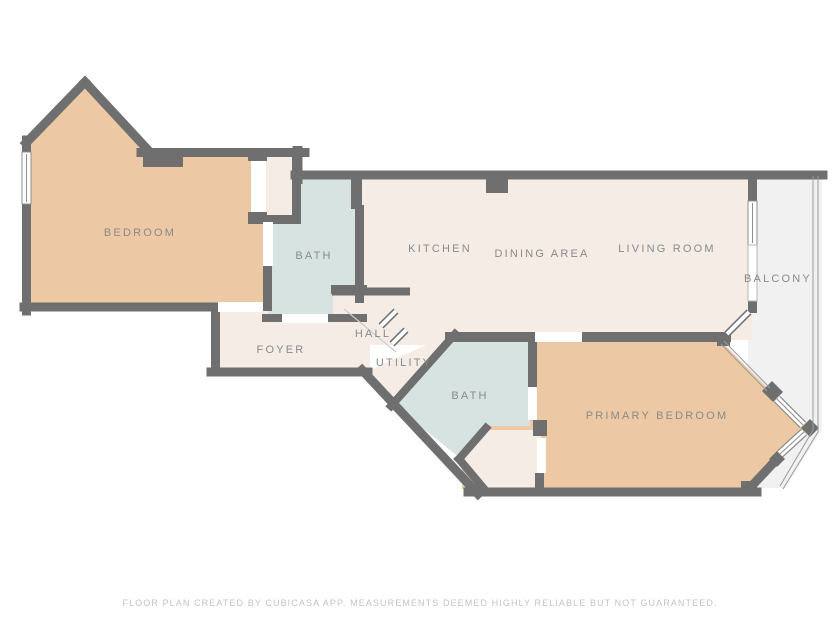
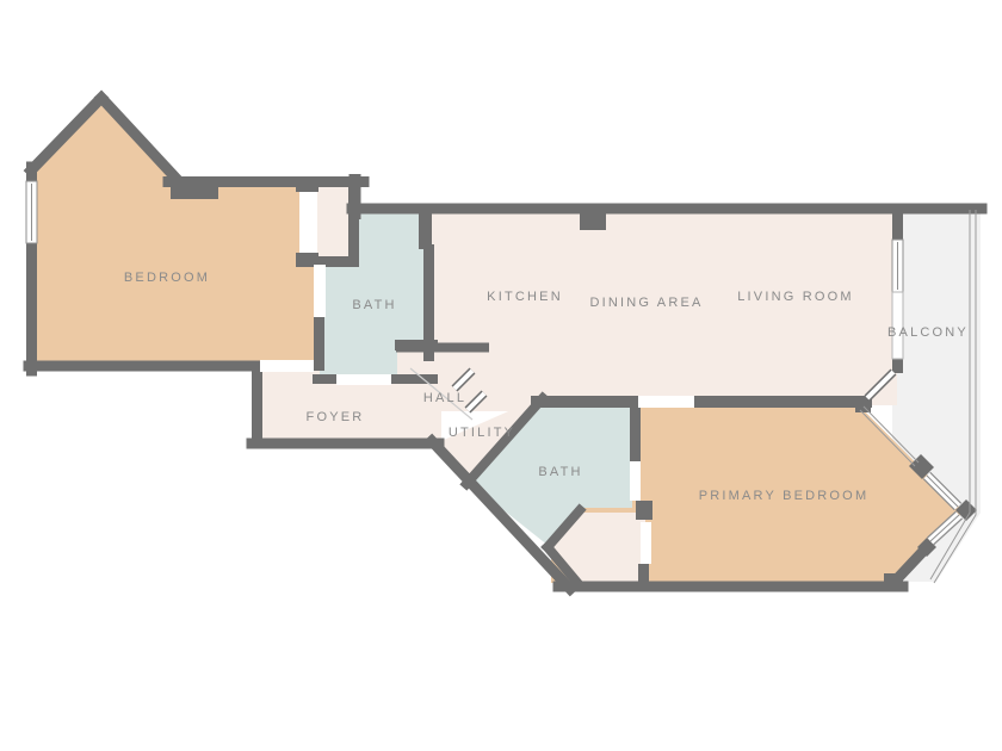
  BEDROOM
  BATH
  KITCHEN
  DINING AREA
  LIVING ROOM
  BALCONY
  FOYER
  HALL
  UTILITY
  BATH
  PRIMARY BEDROOM
- FLOOR PLAN CREATED BY CUBICASA APP. MEASUREMENTS DEEMED HIGHLY RELIABLE BUT NOT GUARANTEED.
